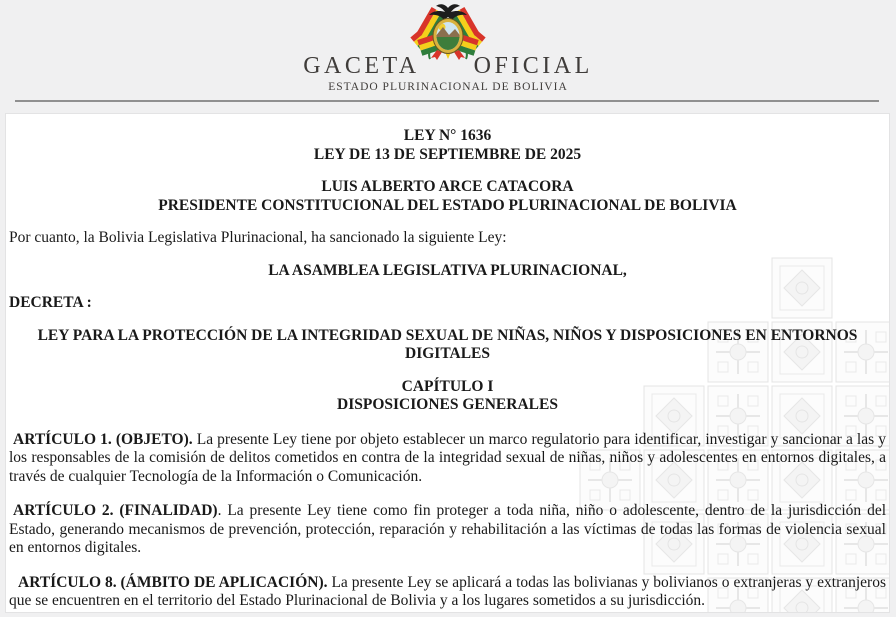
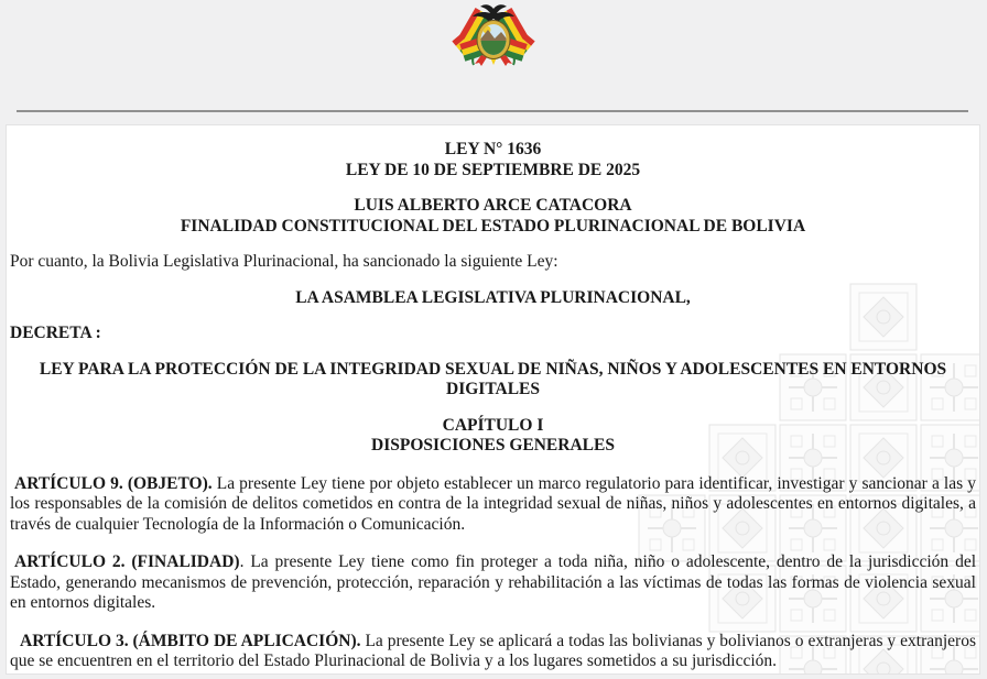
- GACETA
- OFICIAL
- ESTADO PLURINACIONAL DE BOLIVIA
  LEY N° 1636
- LEY DE 13 DE SEPTIEMBRE DE 2025
+ LEY DE 10 DE SEPTIEMBRE DE 2025
  LUIS ALBERTO ARCE CATACORA
- PRESIDENTE CONSTITUCIONAL DEL ESTADO PLURINACIONAL DE BOLIVIA
+ FINALIDAD CONSTITUCIONAL DEL ESTADO PLURINACIONAL DE BOLIVIA
  Por cuanto, la Bolivia Legislativa Plurinacional, ha sancionado la siguiente Ley:
  LA ASAMBLEA LEGISLATIVA PLURINACIONAL,
  DECRETA :
- LEY PARA LA PROTECCIÓN DE LA INTEGRIDAD SEXUAL DE NIÑAS, NIÑOS Y DISPOSICIONES EN ENTORNOS DIGITALES
+ LEY PARA LA PROTECCIÓN DE LA INTEGRIDAD SEXUAL DE NIÑAS, NIÑOS Y ADOLESCENTES EN ENTORNOS DIGITALES
  CAPÍTULO I
  DISPOSICIONES GENERALES
- ARTÍCULO 1. (OBJETO). La presente Ley tiene por objeto establecer un marco regulatorio para identificar, investigar y sancionar a las y los responsables de la comisión de delitos cometidos en contra de la integridad sexual de niñas, niños y adolescentes en entornos digitales, a través de cualquier Tecnología de la Información o Comunicación.
+ ARTÍCULO 9. (OBJETO). La presente Ley tiene por objeto establecer un marco regulatorio para identificar, investigar y sancionar a las y los responsables de la comisión de delitos cometidos en contra de la integridad sexual de niñas, niños y adolescentes en entornos digitales, a través de cualquier Tecnología de la Información o Comunicación.
  ARTÍCULO 2. (FINALIDAD). La presente Ley tiene como fin proteger a toda niña, niño o adolescente, dentro de la jurisdicción del Estado, generando mecanismos de prevención, protección, reparación y rehabilitación a las víctimas de todas las formas de violencia sexual en entornos digitales.
- ARTÍCULO 8. (ÁMBITO DE APLICACIÓN). La presente Ley se aplicará a todas las bolivianas y bolivianos o extranjeras y extranjeros que se encuentren en el territorio del Estado Plurinacional de Bolivia y a los lugares sometidos a su jurisdicción.
+ ARTÍCULO 3. (ÁMBITO DE APLICACIÓN). La presente Ley se aplicará a todas las bolivianas y bolivianos o extranjeras y extranjeros que se encuentren en el territorio del Estado Plurinacional de Bolivia y a los lugares sometidos a su jurisdicción.
